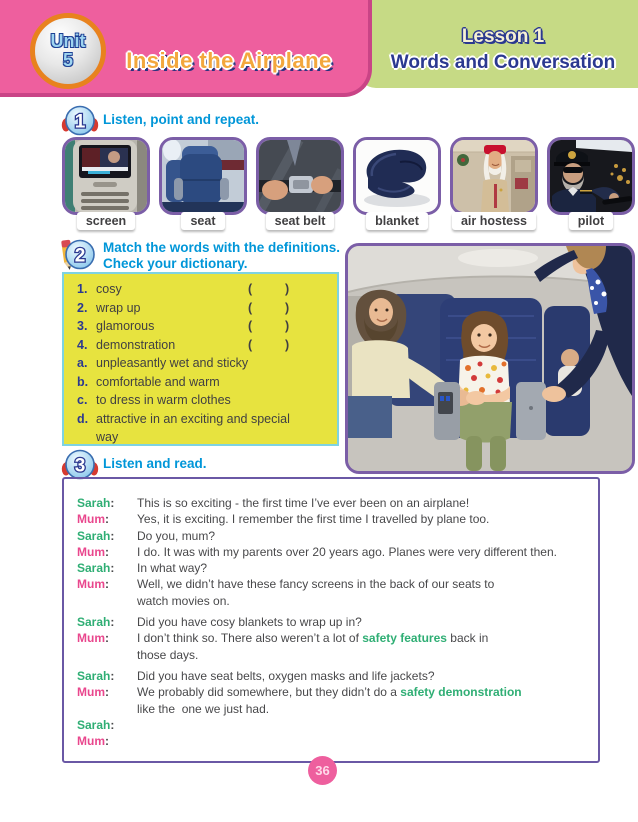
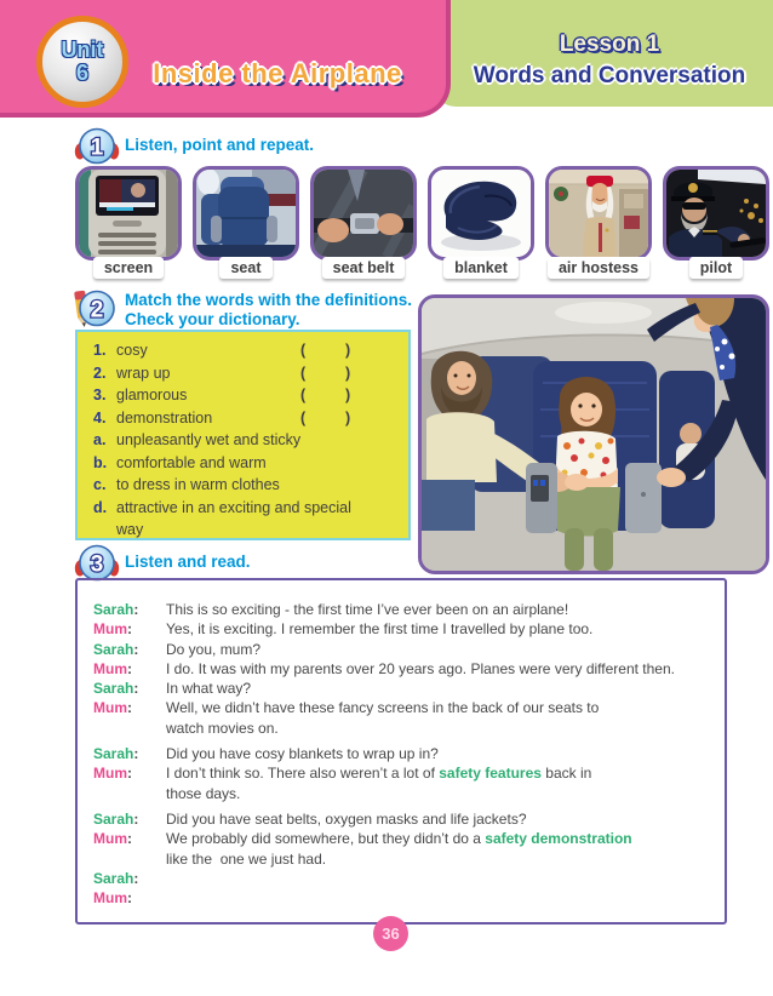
  Unit
- 5
+ 6
  Inside the Airplane
  Lesson 1
  Words and Conversation
  1
  Listen, point and repeat.
  screen
  seat
  seat belt
  blanket
  air hostess
  pilot
  2
  Match the words with the definitions.
  Check your dictionary.
  1.
  cosy
  (
  )
  2.
  wrap up
  (
  )
  3.
  glamorous
  (
  )
  4.
  demonstration
  (
  )
  a.
  unpleasantly wet and sticky
  b.
  comfortable and warm
  c.
  to dress in warm clothes
  d.
  attractive in an exciting and special
  way
  3
  Listen and read.
  Sarah:
  This is so exciting - the first time I’ve ever been on an airplane!
  Mum:
  Yes, it is exciting. I remember the first time I travelled by plane too.
  Sarah:
  Do you, mum?
  Mum:
  I do. It was with my parents over 20 years ago. Planes were very different then.
  Sarah:
  In what way?
  Mum:
  Well, we didn’t have these fancy screens in the back of our seats to
  watch movies on.
  Sarah:
  Did you have cosy blankets to wrap up in?
  Mum:
  I don’t think so. There also weren’t a lot of safety features back in
  those days.
  Sarah:
  Did you have seat belts, oxygen masks and life jackets?
  Mum:
  We probably did somewhere, but they didn’t do a safety demonstration
  like the one we just had.
  Sarah:
  Mum:
  36
